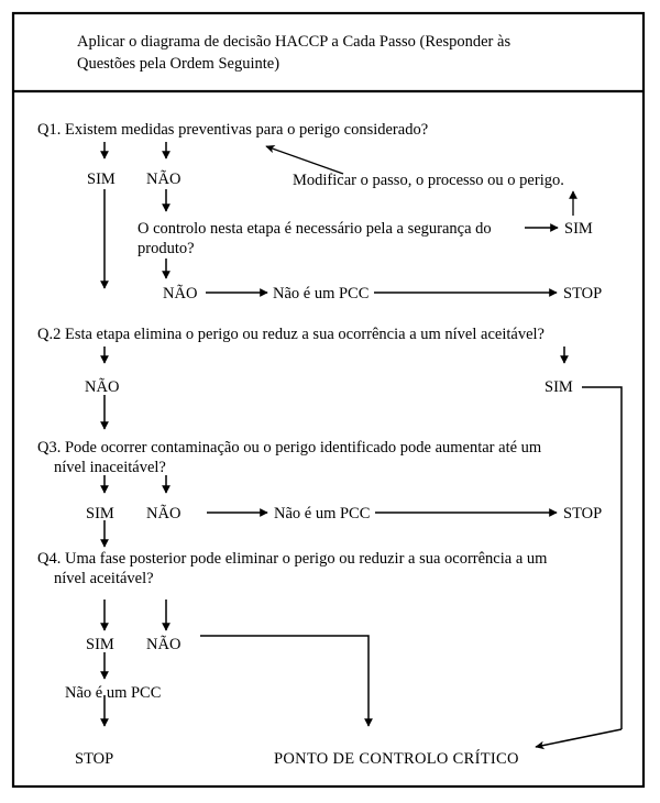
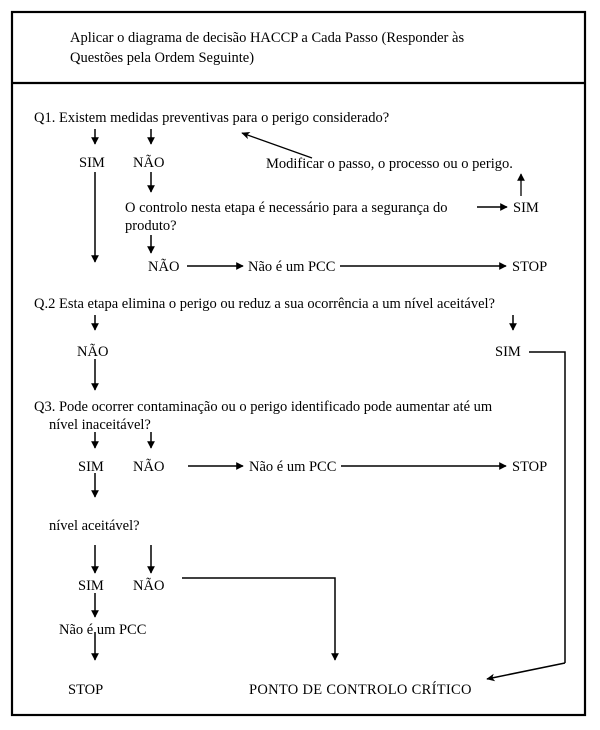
  Aplicar o diagrama de decisão HACCP a Cada Passo (Responder às
  Questões pela Ordem Seguinte)
  Q1. Existem medidas preventivas para o perigo considerado?
  SIM
  NÃO
  Modificar o passo, o processo ou o perigo.
- O controlo nesta etapa é necessário pela a segurança do
+ O controlo nesta etapa é necessário para a segurança do
  produto?
  SIM
  NÃO
  Não é um PCC
  STOP
  Q.2 Esta etapa elimina o perigo ou reduz a sua ocorrência a um nível aceitável?
  NÃO
  SIM
  Q3. Pode ocorrer contaminação ou o perigo identificado pode aumentar até um
  nível inaceitável?
  SIM
  NÃO
  Não é um PCC
  STOP
- Q4. Uma fase posterior pode eliminar o perigo ou reduzir a sua ocorrência a um
  nível aceitável?
  SIM
  NÃO
  Não é um PCC
  STOP
  PONTO DE CONTROLO CRÍTICO
